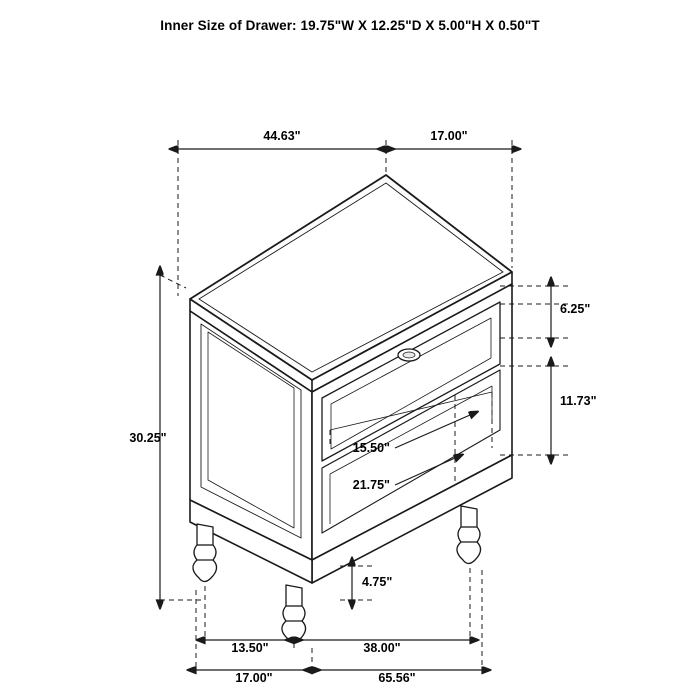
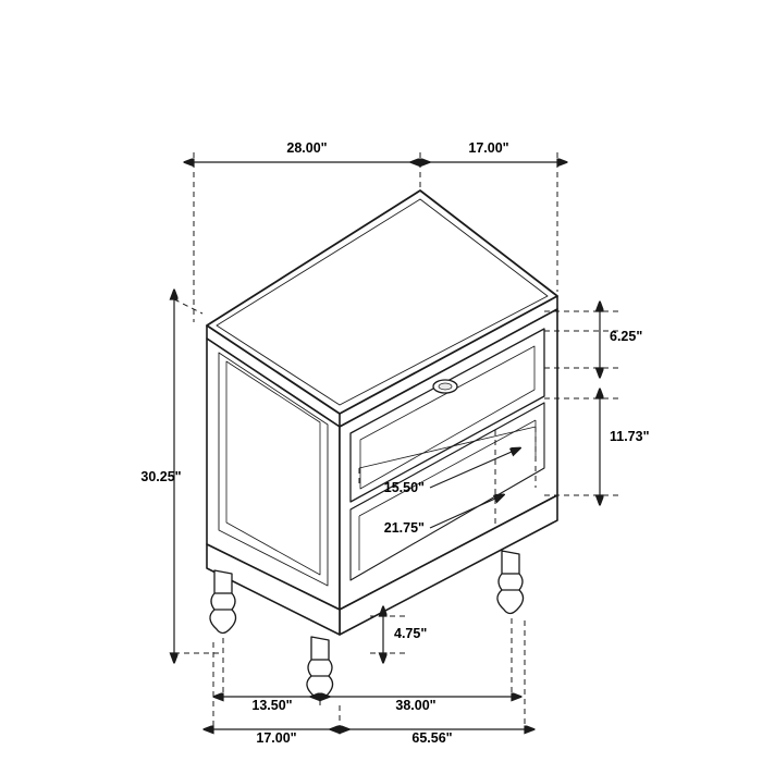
- Inner Size of Drawer: 19.75"W X 12.25"D X 5.00"H X 0.50"T
- 44.63"
+ 28.00"
  17.00"
  30.25"
  6.25"
  11.73"
  15.50"
  21.75"
  4.75"
  13.50"
  38.00"
  17.00"
  65.56"
